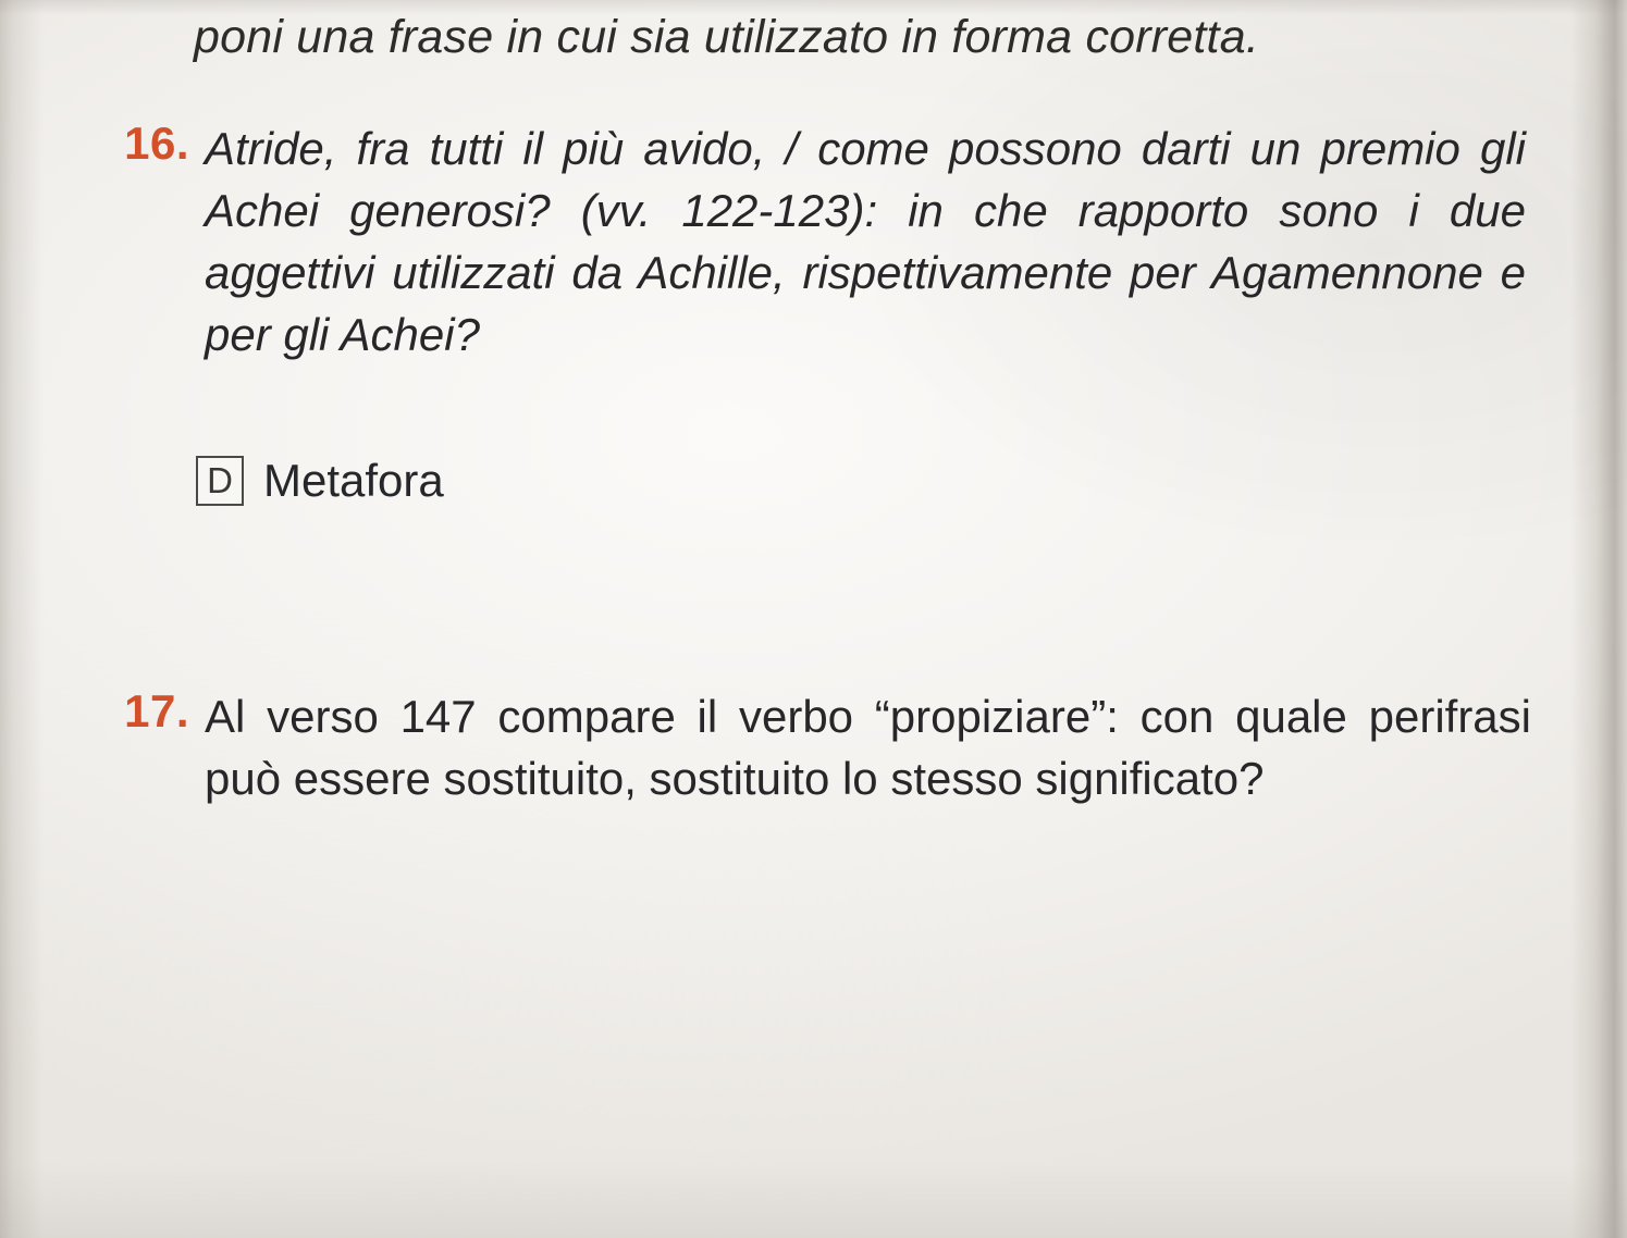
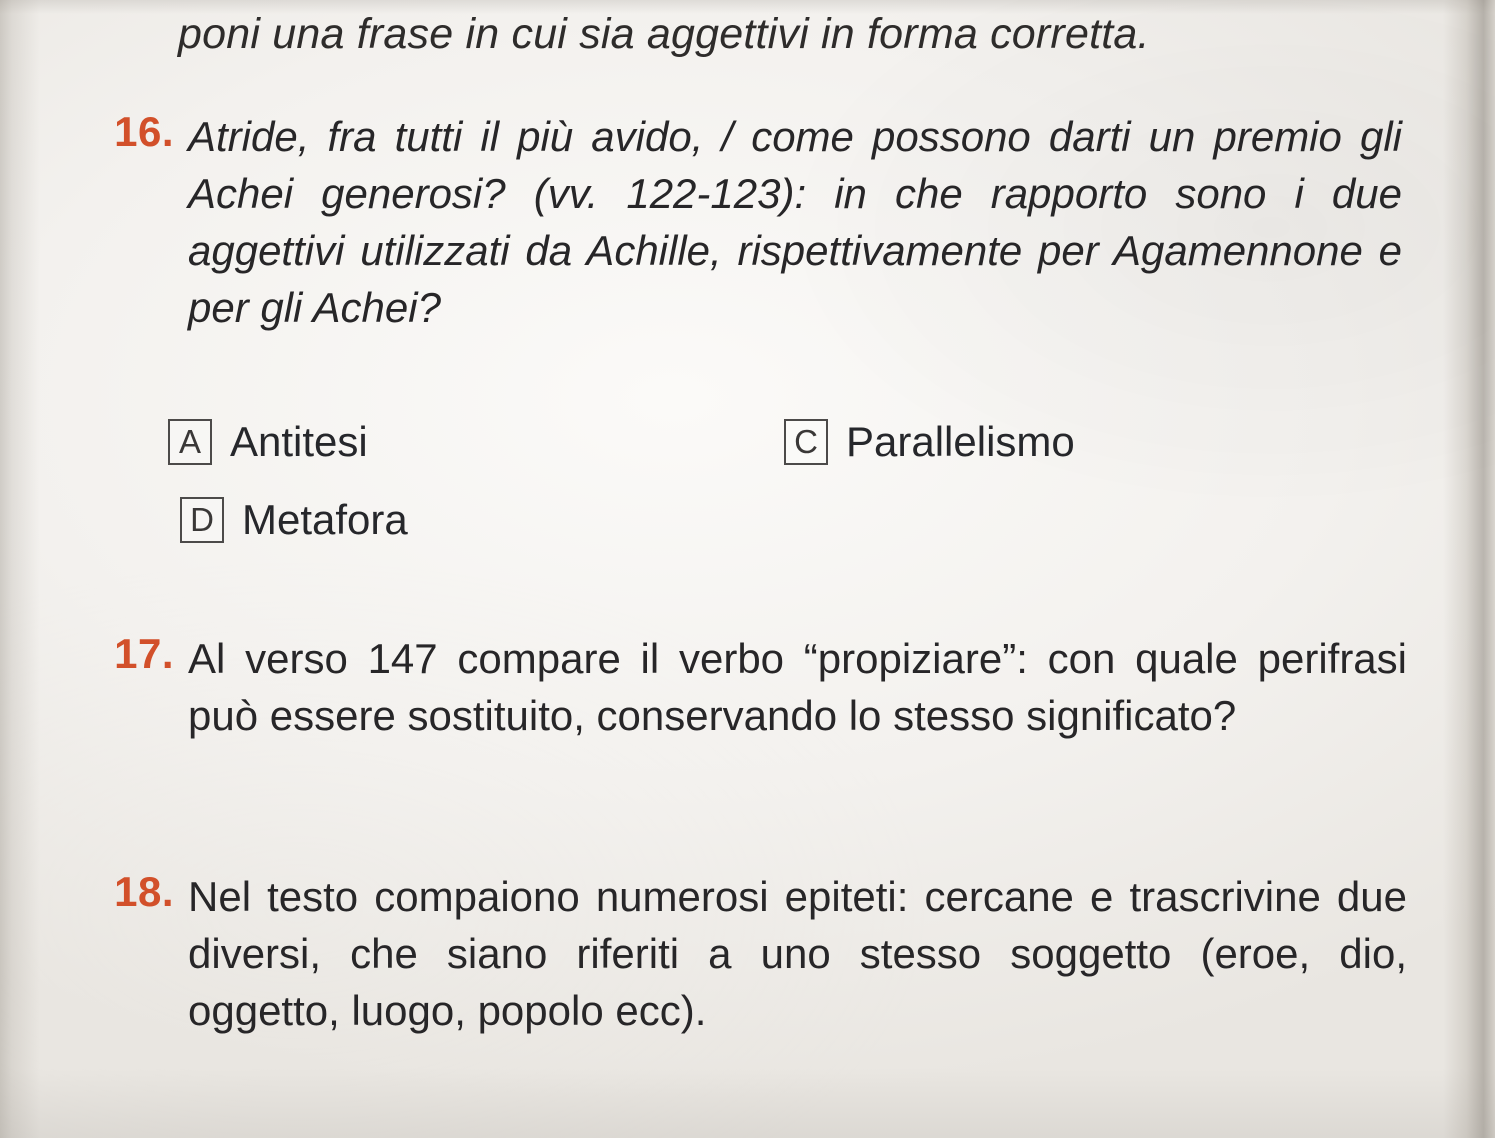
- poni una frase in cui sia utilizzato in forma corretta.
+ poni una frase in cui sia aggettivi in forma corretta.
  16.
  Atride, fra tutti il più avido, / come possono darti un premio gli Achei generosi? (vv. 122-123): in che rapporto sono i due aggettivi utilizzati da Achille, rispettivamente per Agamennone e per gli Achei?
+ A
+ Antitesi
+ C
+ Parallelismo
  D
  Metafora
  17.
- Al verso 147 compare il verbo “propiziare”: con quale perifrasi può essere sostituito, sostituito lo stesso significato?
+ Al verso 147 compare il verbo “propiziare”: con quale perifrasi può essere sostituito, conservando lo stesso significato?
+ 18.
+ Nel testo compaiono numerosi epiteti: cercane e trascrivine due diversi, che siano riferiti a uno stesso soggetto (eroe, dio, oggetto, luogo, popolo ecc).
